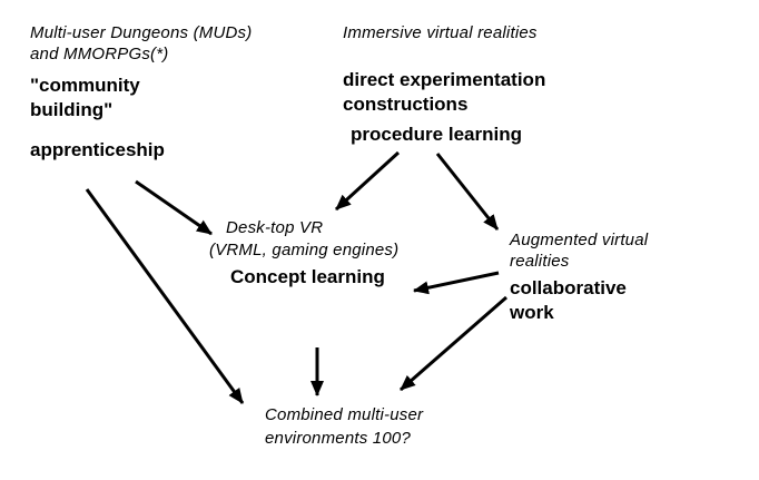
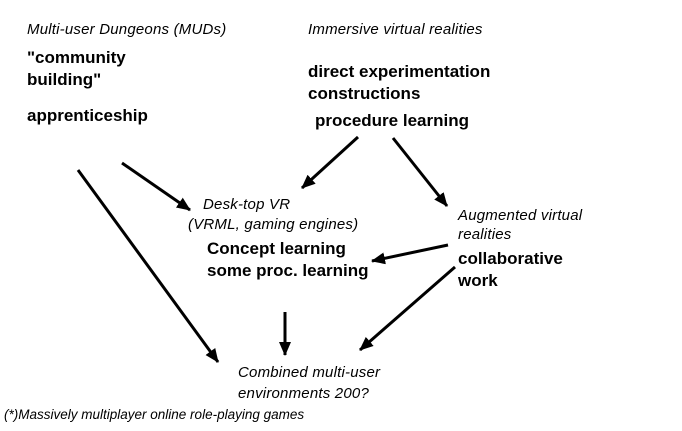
  Multi-user Dungeons (MUDs)
- and MMORPGs(*)
  "community
  building"
  apprenticeship
  Immersive virtual realities
  direct experimentation
  constructions
  procedure learning
  Desk-top VR
  (VRML, gaming engines)
  Concept learning
+ some proc. learning
  Augmented virtual
  realities
  collaborative
  work
  Combined multi-user
- environments 100?
+ environments 200?
+ (*)Massively multiplayer online role-playing games
